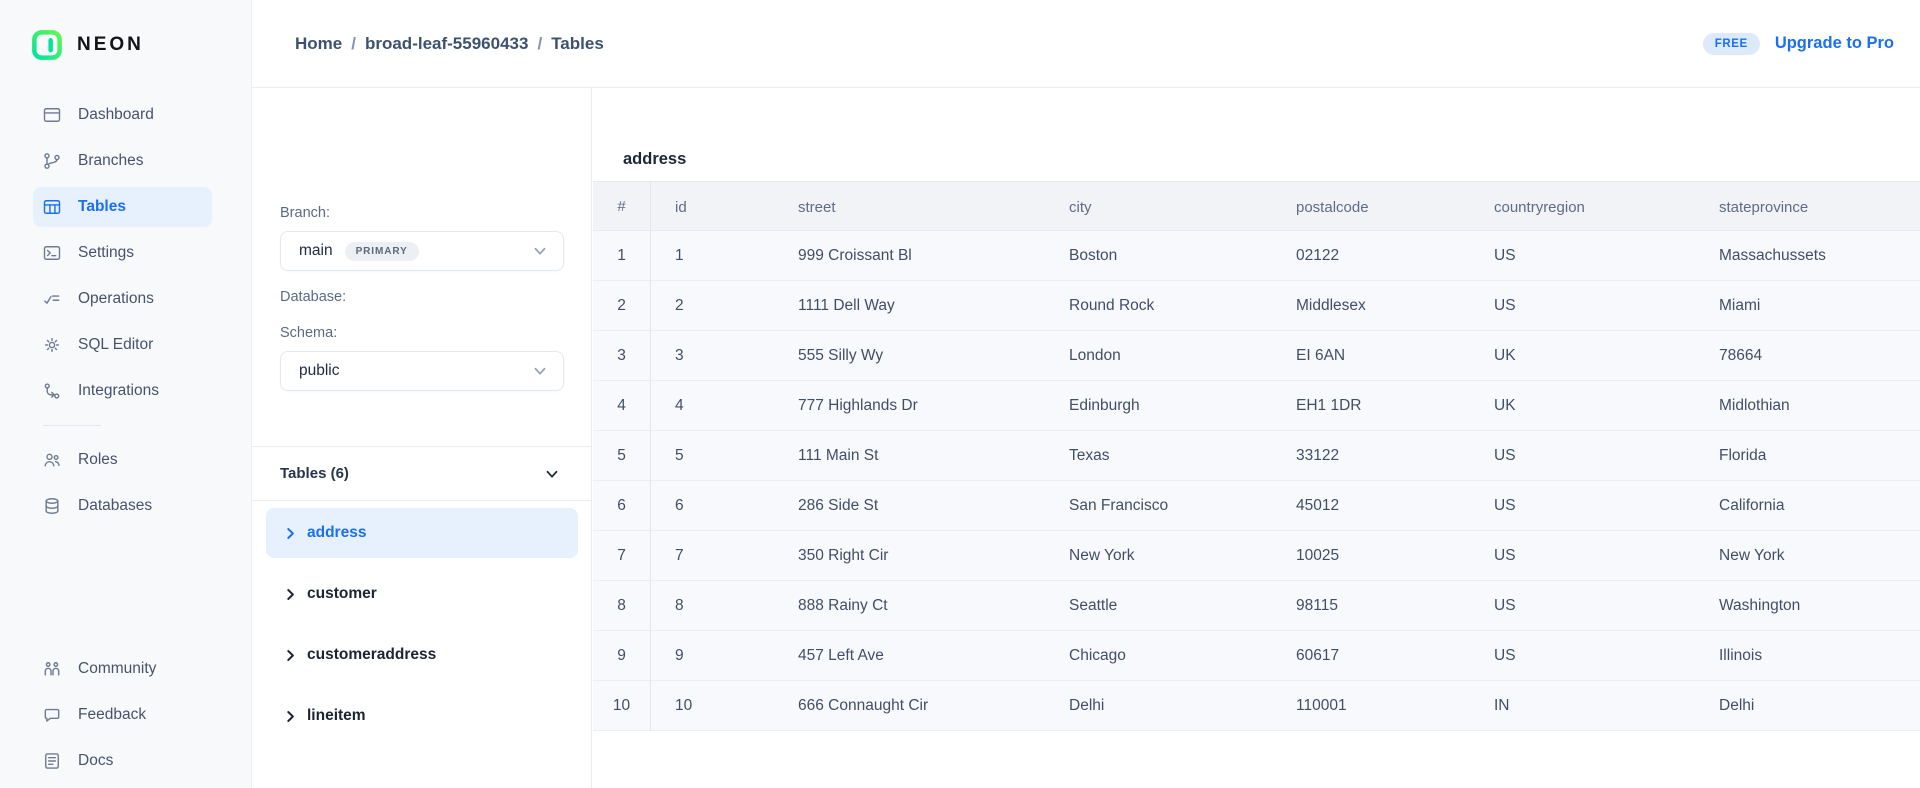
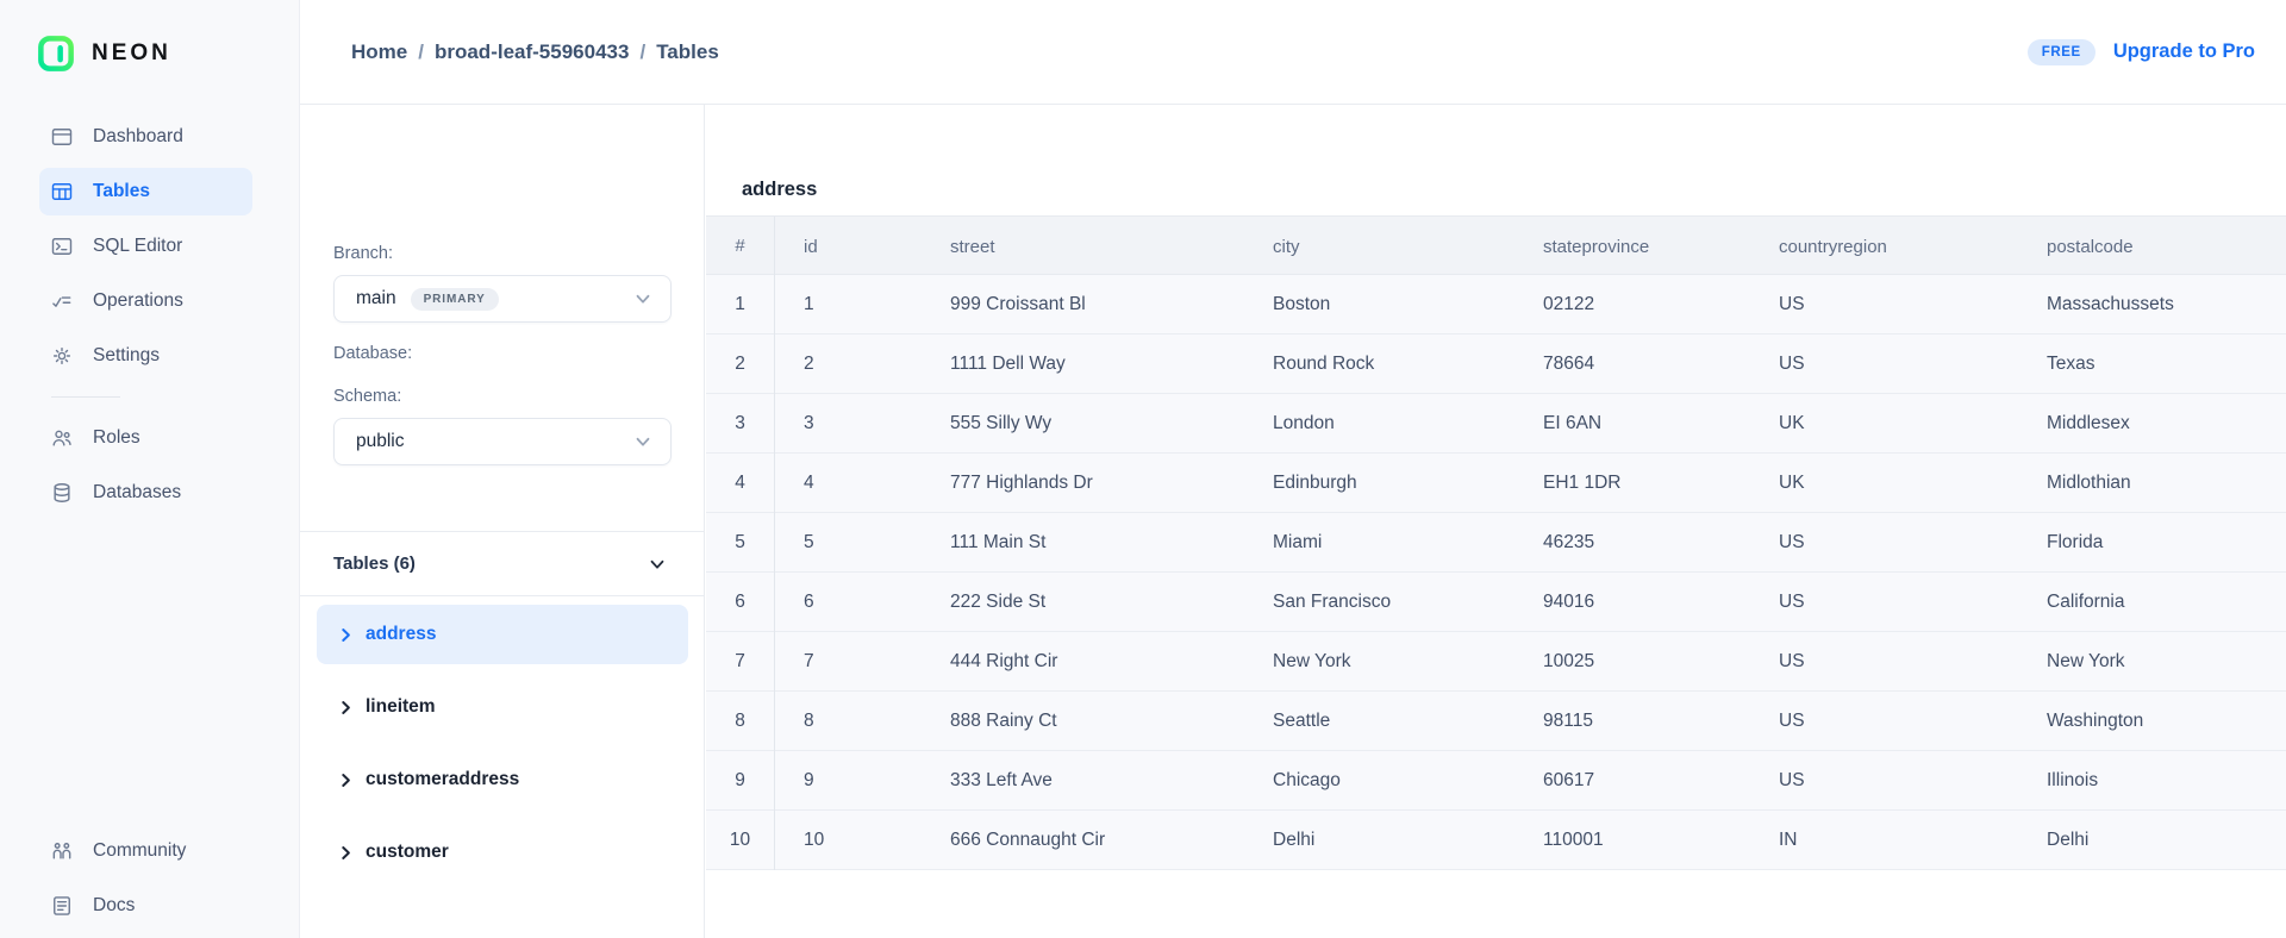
  NEON
  Dashboard
- Branches
  Tables
- Settings
+ SQL Editor
  Operations
- SQL Editor
+ Settings
- Integrations
  Roles
  Databases
  Community
- Feedback
  Docs
  Home
  /
  broad-leaf-55960433
  /
  Tables
  FREE
  Upgrade to Pro
  Branch:
  main
  PRIMARY
  Database:
  Schema:
  public
  Tables (6)
  address
- customer
+ lineitem
  customeraddress
- lineitem
+ customer
  address
  #
  id
  street
  city
- postalcode
+ stateprovince
  countryregion
- stateprovince
+ postalcode
  1
  1
  999 Croissant Bl
  Boston
  02122
  US
  Massachussets
  2
  2
  1111 Dell Way
  Round Rock
- Middlesex
+ 78664
  US
- Miami
+ Texas
  3
  3
  555 Silly Wy
  London
  EI 6AN
  UK
- 78664
+ Middlesex
  4
  4
  777 Highlands Dr
  Edinburgh
  EH1 1DR
  UK
  Midlothian
  5
  5
  111 Main St
- Texas
+ Miami
- 33122
+ 46235
  US
  Florida
  6
  6
- 286 Side St
+ 222 Side St
  San Francisco
- 45012
+ 94016
  US
  California
  7
  7
- 350 Right Cir
+ 444 Right Cir
  New York
  10025
  US
  New York
  8
  8
  888 Rainy Ct
  Seattle
  98115
  US
  Washington
  9
  9
- 457 Left Ave
+ 333 Left Ave
  Chicago
  60617
  US
  Illinois
  10
  10
  666 Connaught Cir
  Delhi
  110001
  IN
  Delhi
